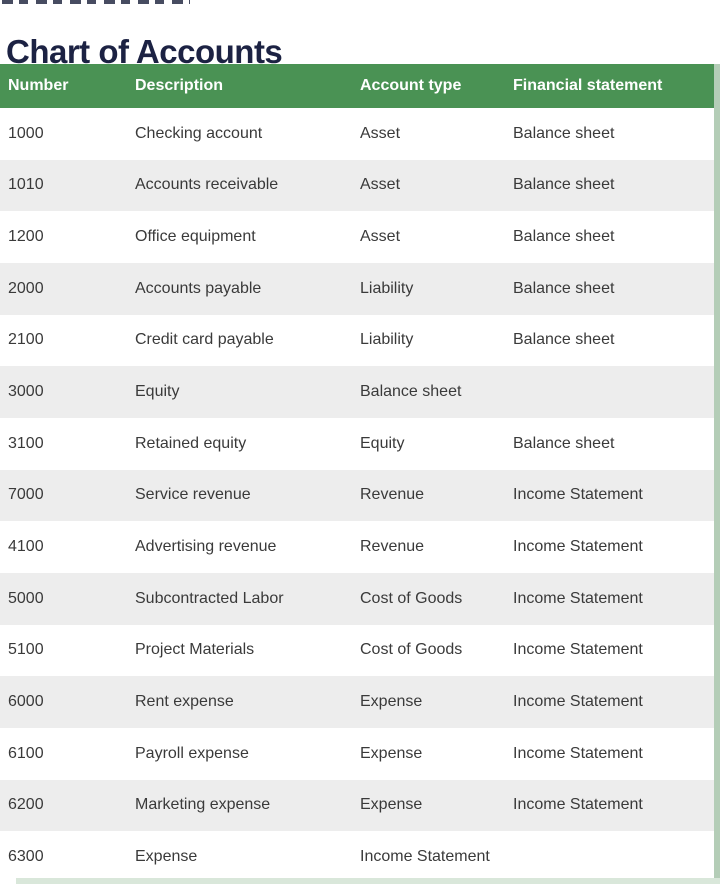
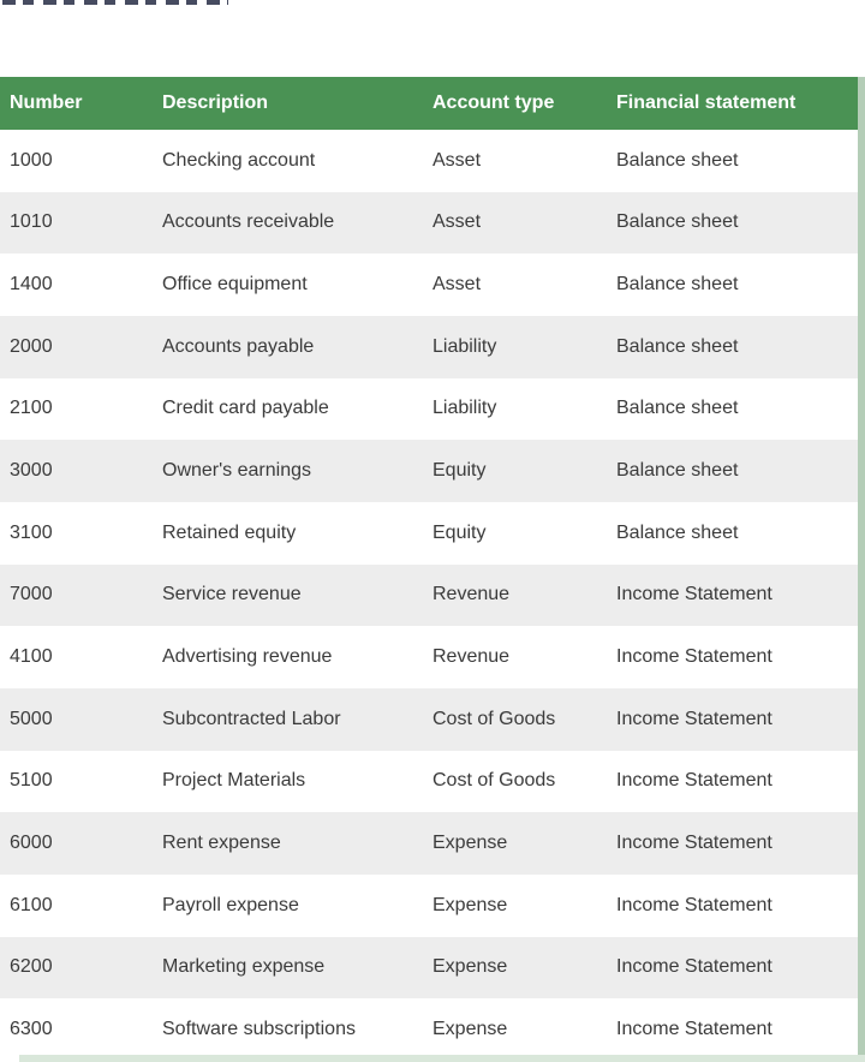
- Chart of Accounts
  Number
  Description
  Account type
  Financial statement
  1000
  Checking account
  Asset
  Balance sheet
  1010
  Accounts receivable
  Asset
  Balance sheet
- 1200
+ 1400
  Office equipment
  Asset
  Balance sheet
  2000
  Accounts payable
  Liability
  Balance sheet
  2100
  Credit card payable
  Liability
  Balance sheet
  3000
+ Owner's earnings
  Equity
  Balance sheet
  3100
  Retained equity
  Equity
  Balance sheet
  7000
  Service revenue
  Revenue
  Income Statement
  4100
  Advertising revenue
  Revenue
  Income Statement
  5000
  Subcontracted Labor
  Cost of Goods
  Income Statement
  5100
  Project Materials
  Cost of Goods
  Income Statement
  6000
  Rent expense
  Expense
  Income Statement
  6100
  Payroll expense
  Expense
  Income Statement
  6200
  Marketing expense
  Expense
  Income Statement
  6300
+ Software subscriptions
  Expense
  Income Statement
